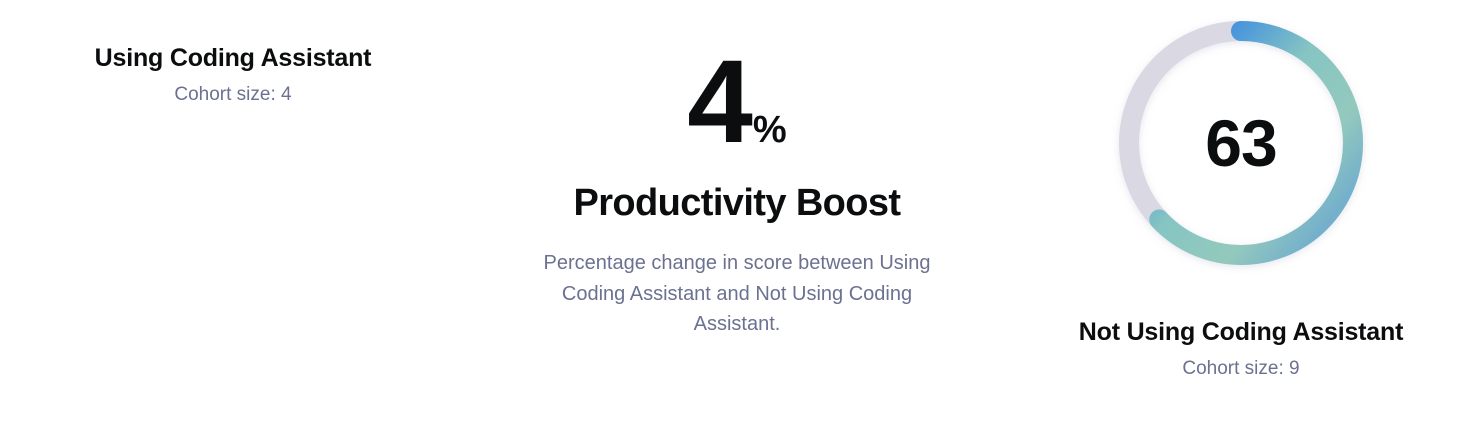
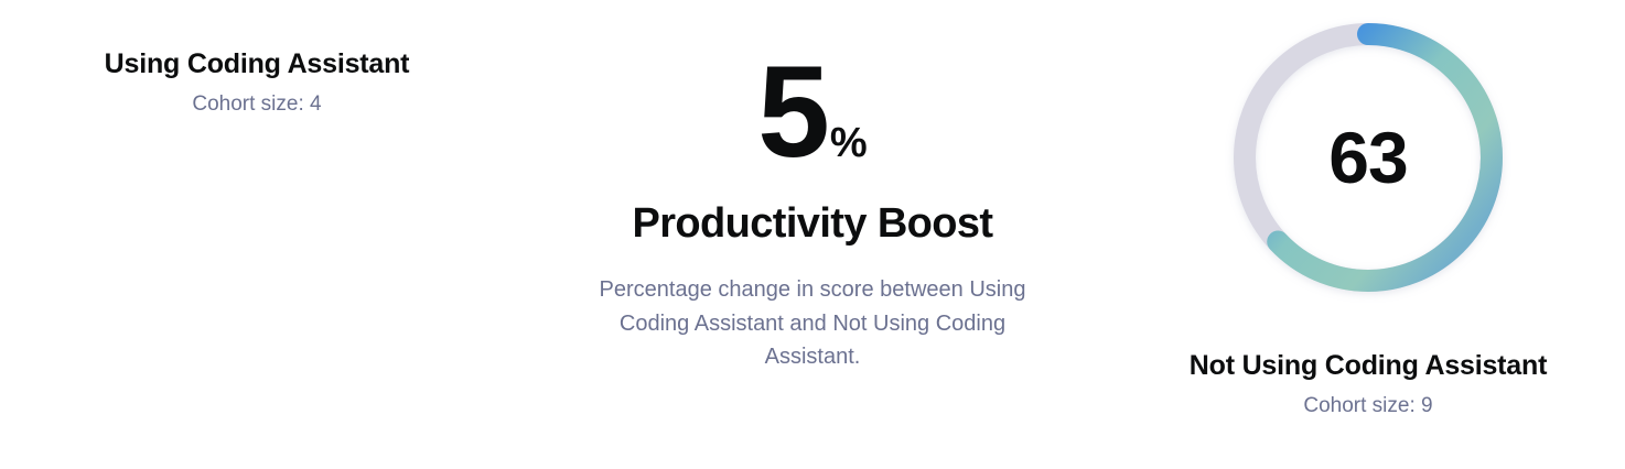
  Using Coding Assistant
  Cohort size: 4
- 4
+ 5
  %
  Productivity Boost
  Percentage change in score between Using Coding Assistant and Not Using Coding Assistant.
  63
  Not Using Coding Assistant
  Cohort size: 9
